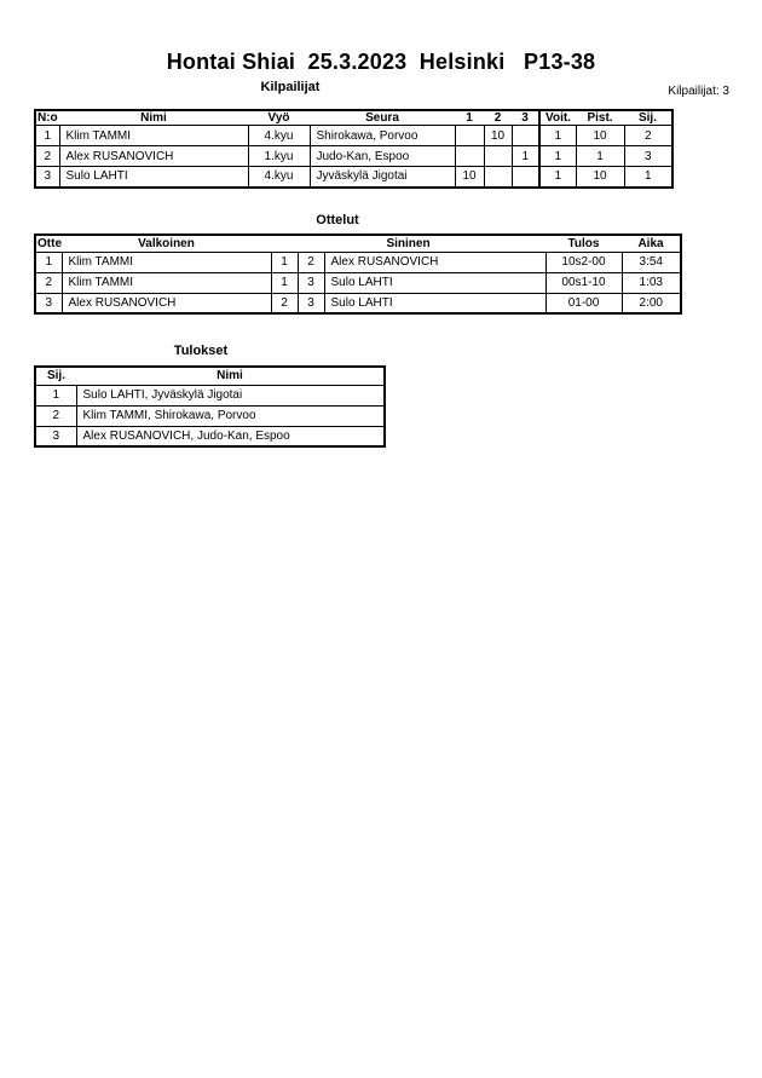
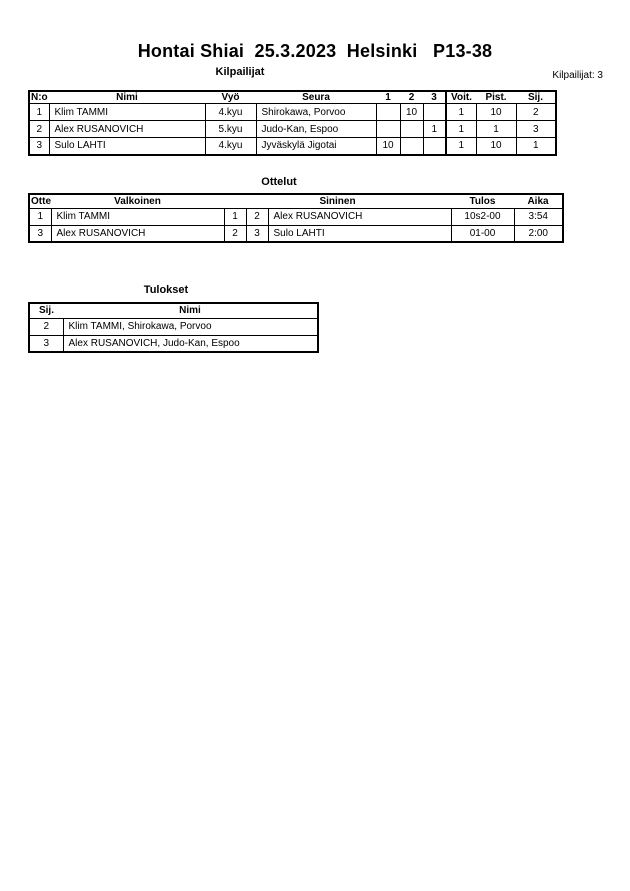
  Hontai Shiai 25.3.2023 Helsinki P13-38
  Kilpailijat
  Kilpailijat: 3
  N:o	Nimi	Vyö	Seura	1	2	3	Voit.	Pist.	Sij.
  1	Klim TAMMI	4.kyu	Shirokawa, Porvoo		10		1	10	2
- 2	Alex RUSANOVICH	1.kyu	Judo-Kan, Espoo			1	1	1	3
+ 2	Alex RUSANOVICH	5.kyu	Judo-Kan, Espoo			1	1	1	3
  3	Sulo LAHTI	4.kyu	Jyväskylä Jigotai	10			1	10	1
  Ottelut
  Otte	Valkoinen	Sininen	Tulos	Aika
  1	Klim TAMMI	1	2	Alex RUSANOVICH	10s2-00	3:54
- 2	Klim TAMMI	1	3	Sulo LAHTI	00s1-10	1:03
  3	Alex RUSANOVICH	2	3	Sulo LAHTI	01-00	2:00
  Tulokset
  Sij.	Nimi
- 1	Sulo LAHTI, Jyväskylä Jigotai
  2	Klim TAMMI, Shirokawa, Porvoo
  3	Alex RUSANOVICH, Judo-Kan, Espoo
